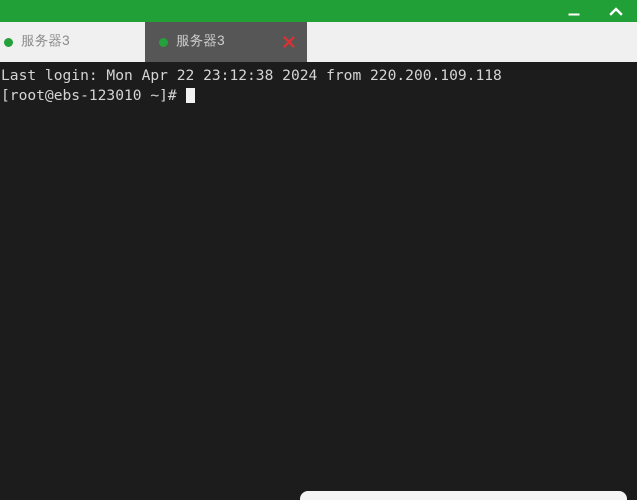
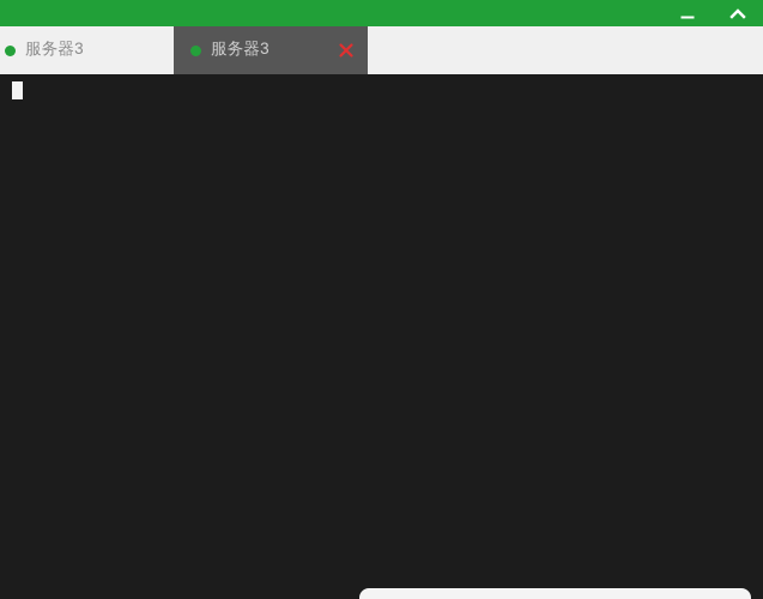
  服务器3
  服务器3
- Last login: Mon Apr 22 23:12:38 2024 from 220.200.109.118
- [root@ebs-123010 ~]#
